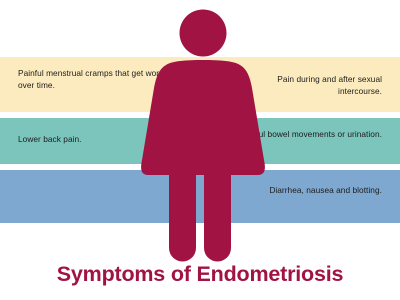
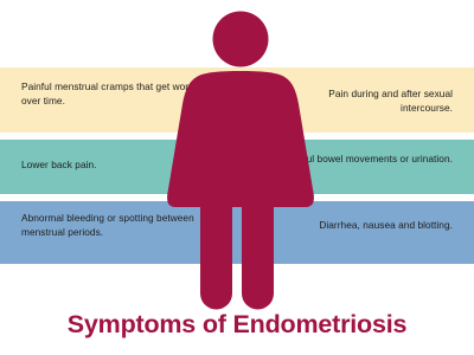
  Painful menstrual cramps that get wor over time.
  Pain during and after sexual intercourse.
  Lower back pain.
  ul bowel movements or urination.
+ Abnormal bleeding or spotting between menstrual periods.
  Diarrhea, nausea and blotting.
  Symptoms of Endometriosis
